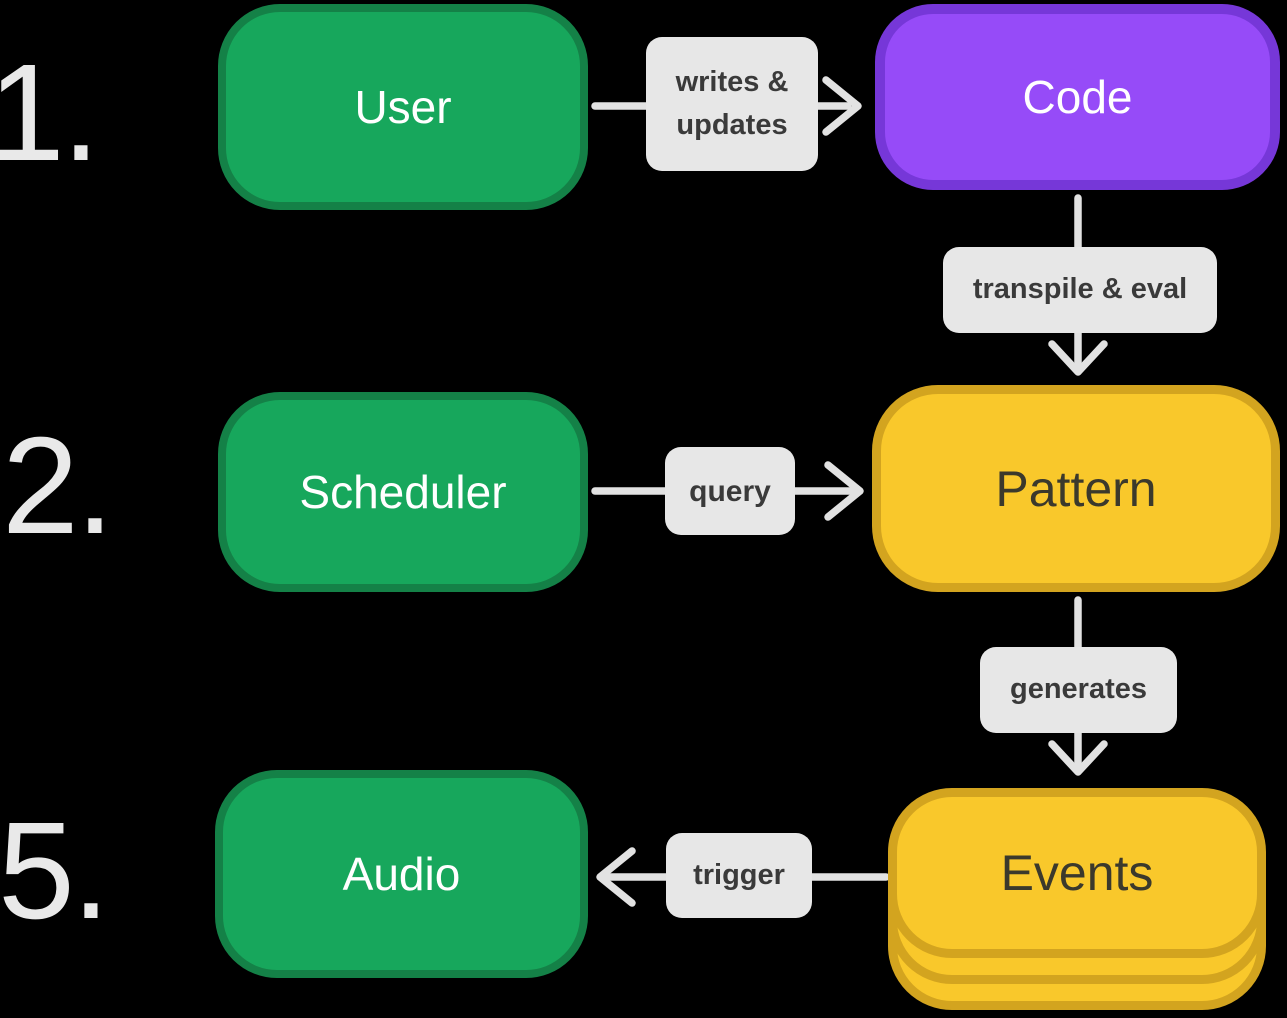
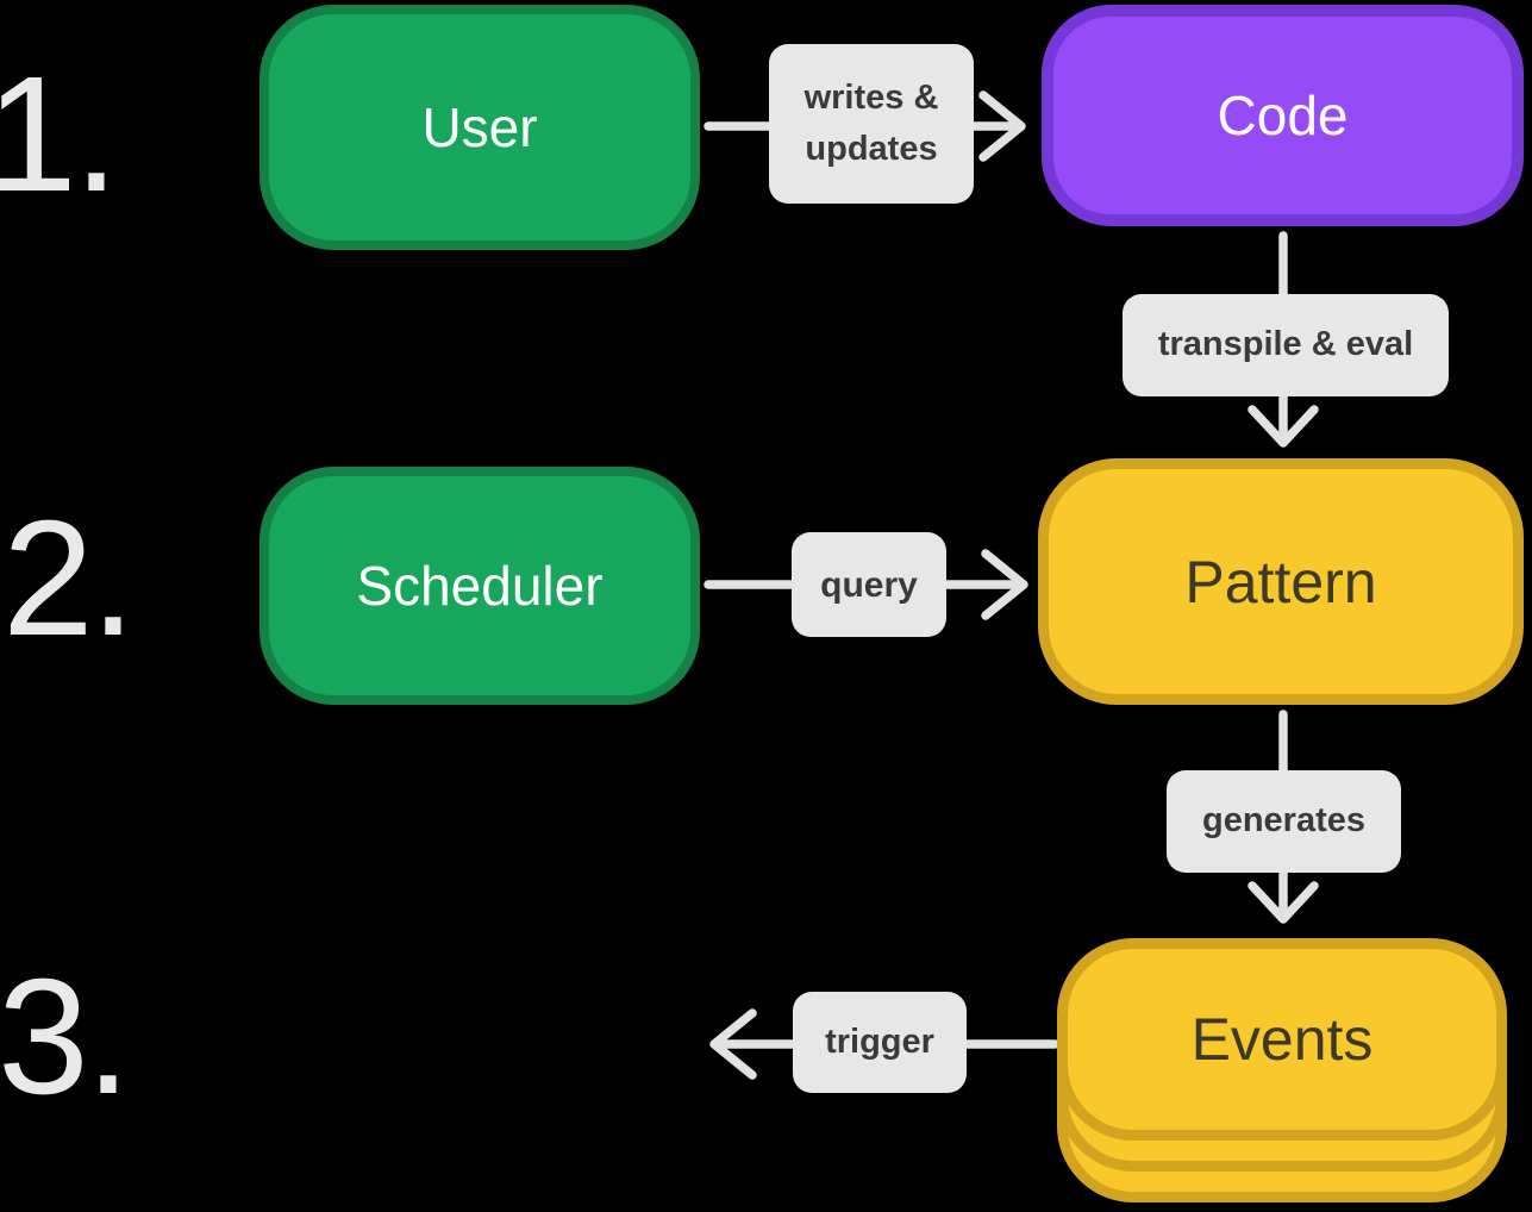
  1.
  2.
- 5.
+ 3.
  User
  Code
  Scheduler
  Pattern
- Audio
  Events
  writes &
  updates
  transpile & eval
  query
  generates
  trigger
